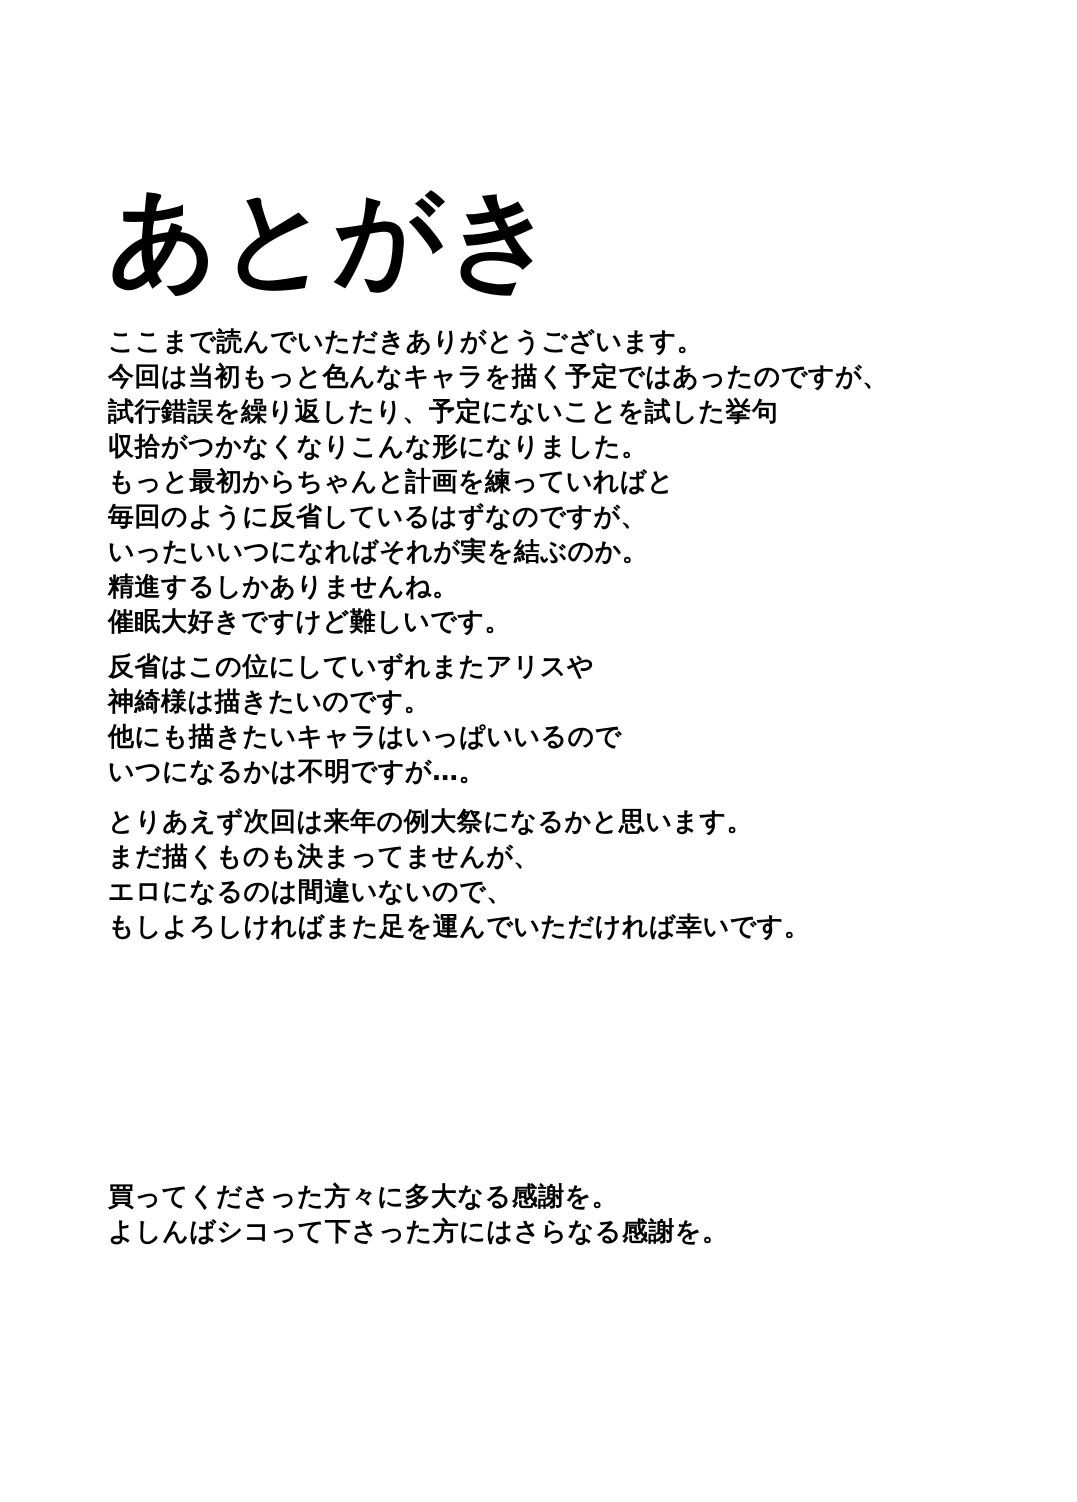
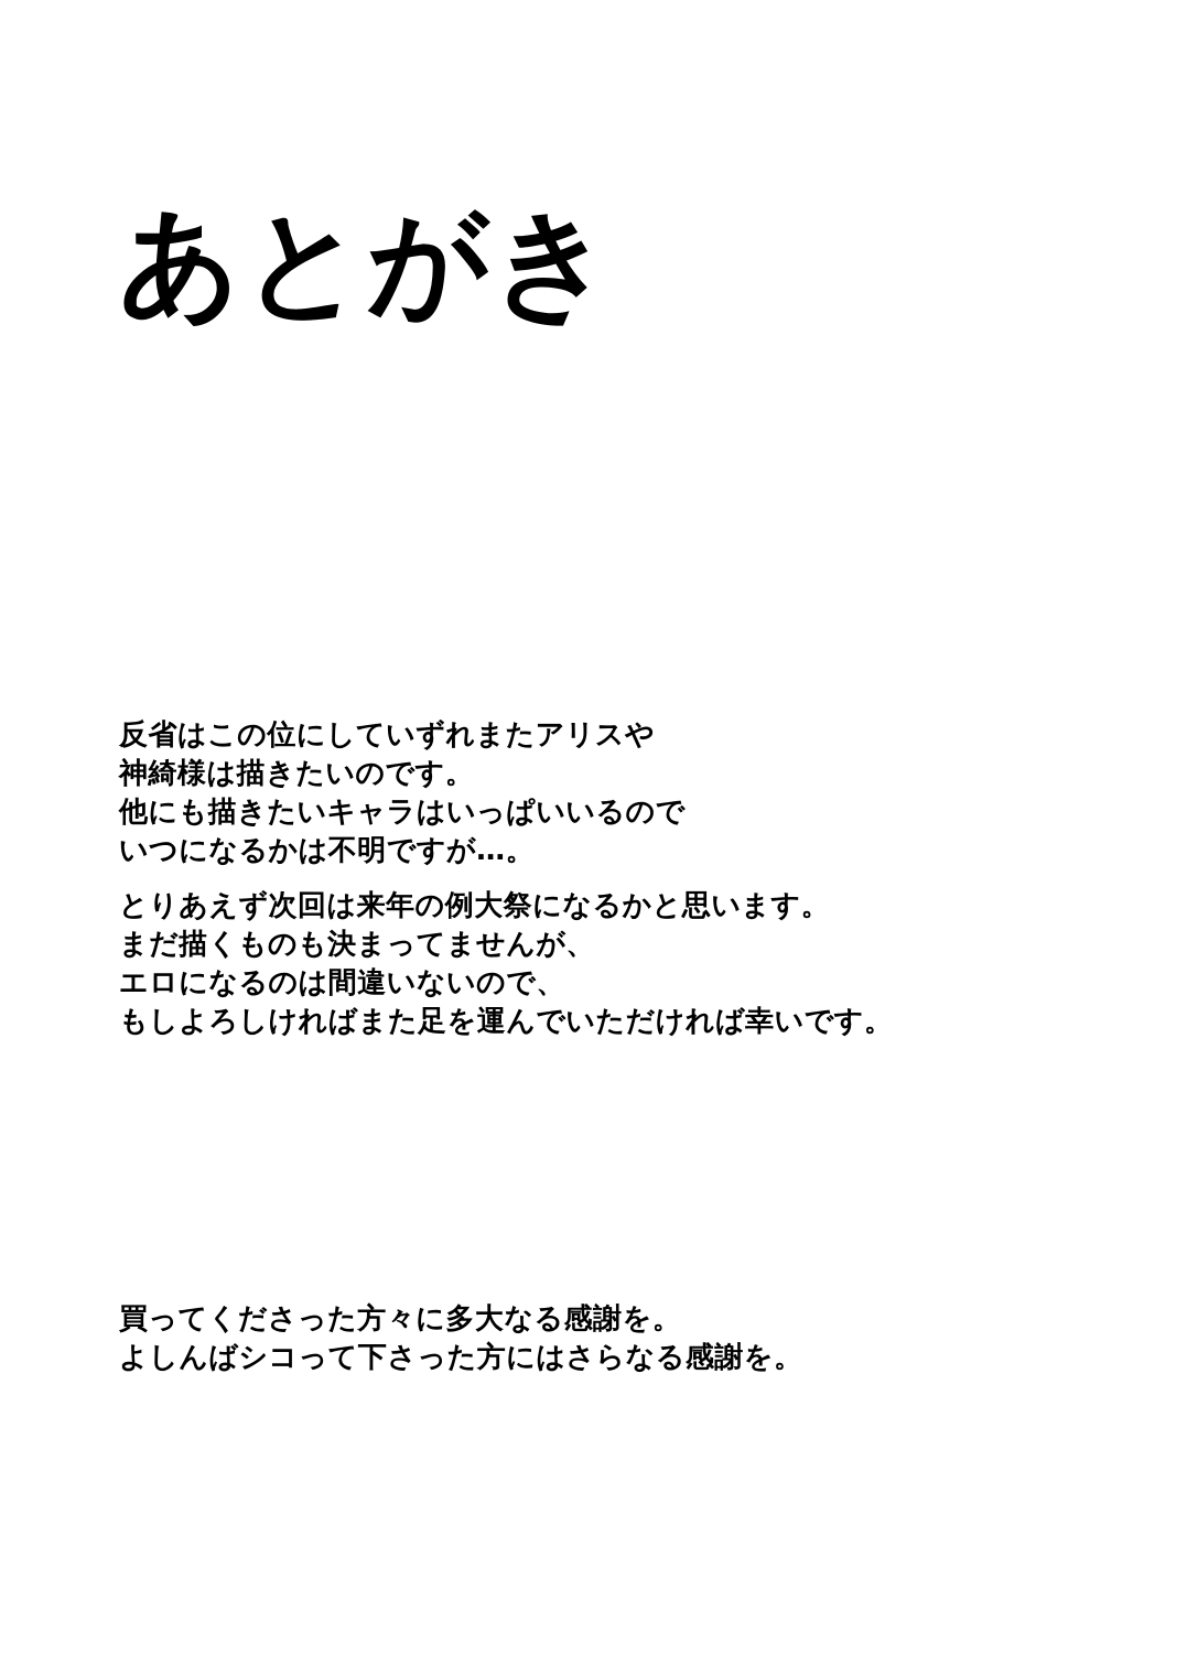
  あとがき
- ここまで読んでいただきありがとうございます。
- 今回は当初もっと色んなキャラを描く予定ではあったのですが、
- 試行錯誤を繰り返したり、予定にないことを試した挙句
- 収拾がつかなくなりこんな形になりました。
- もっと最初からちゃんと計画を練っていればと
- 毎回のように反省しているはずなのですが、
- いったいいつになればそれが実を結ぶのか。
- 精進するしかありませんね。
- 催眠大好きですけど難しいです。
  反省はこの位にしていずれまたアリスや
  神綺様は描きたいのです。
  他にも描きたいキャラはいっぱいいるので
  いつになるかは不明ですが…。
  とりあえず次回は来年の例大祭になるかと思います。
  まだ描くものも決まってませんが、
  エロになるのは間違いないので、
  もしよろしければまた足を運んでいただければ幸いです。
  買ってくださった方々に多大なる感謝を。
  よしんばシコって下さった方にはさらなる感謝を。
